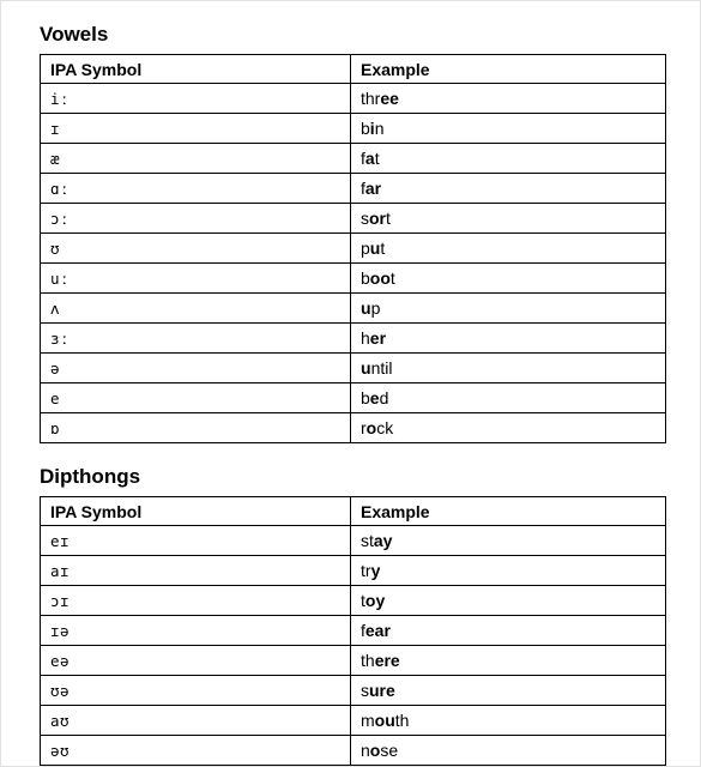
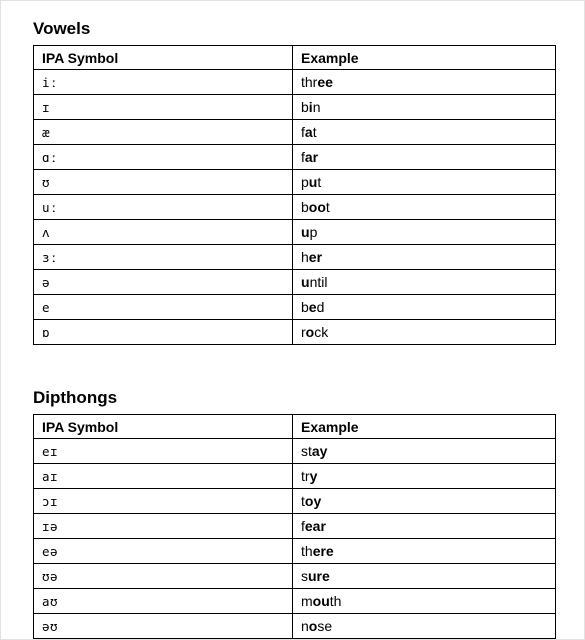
  Vowels
  IPA Symbol	Example
  iː	three
  ɪ	bin
  æ	fat
  ɑː	far
- ɔː	sort
  ʊ	put
  uː	boot
  ʌ	up
  ɜː	her
  ə	until
  e	bed
  ɒ	rock
  Dipthongs
  IPA Symbol	Example
  eɪ	stay
  aɪ	try
  ɔɪ	toy
  ɪə	fear
  eə	there
  ʊə	sure
  aʊ	mouth
  əʊ	nose
